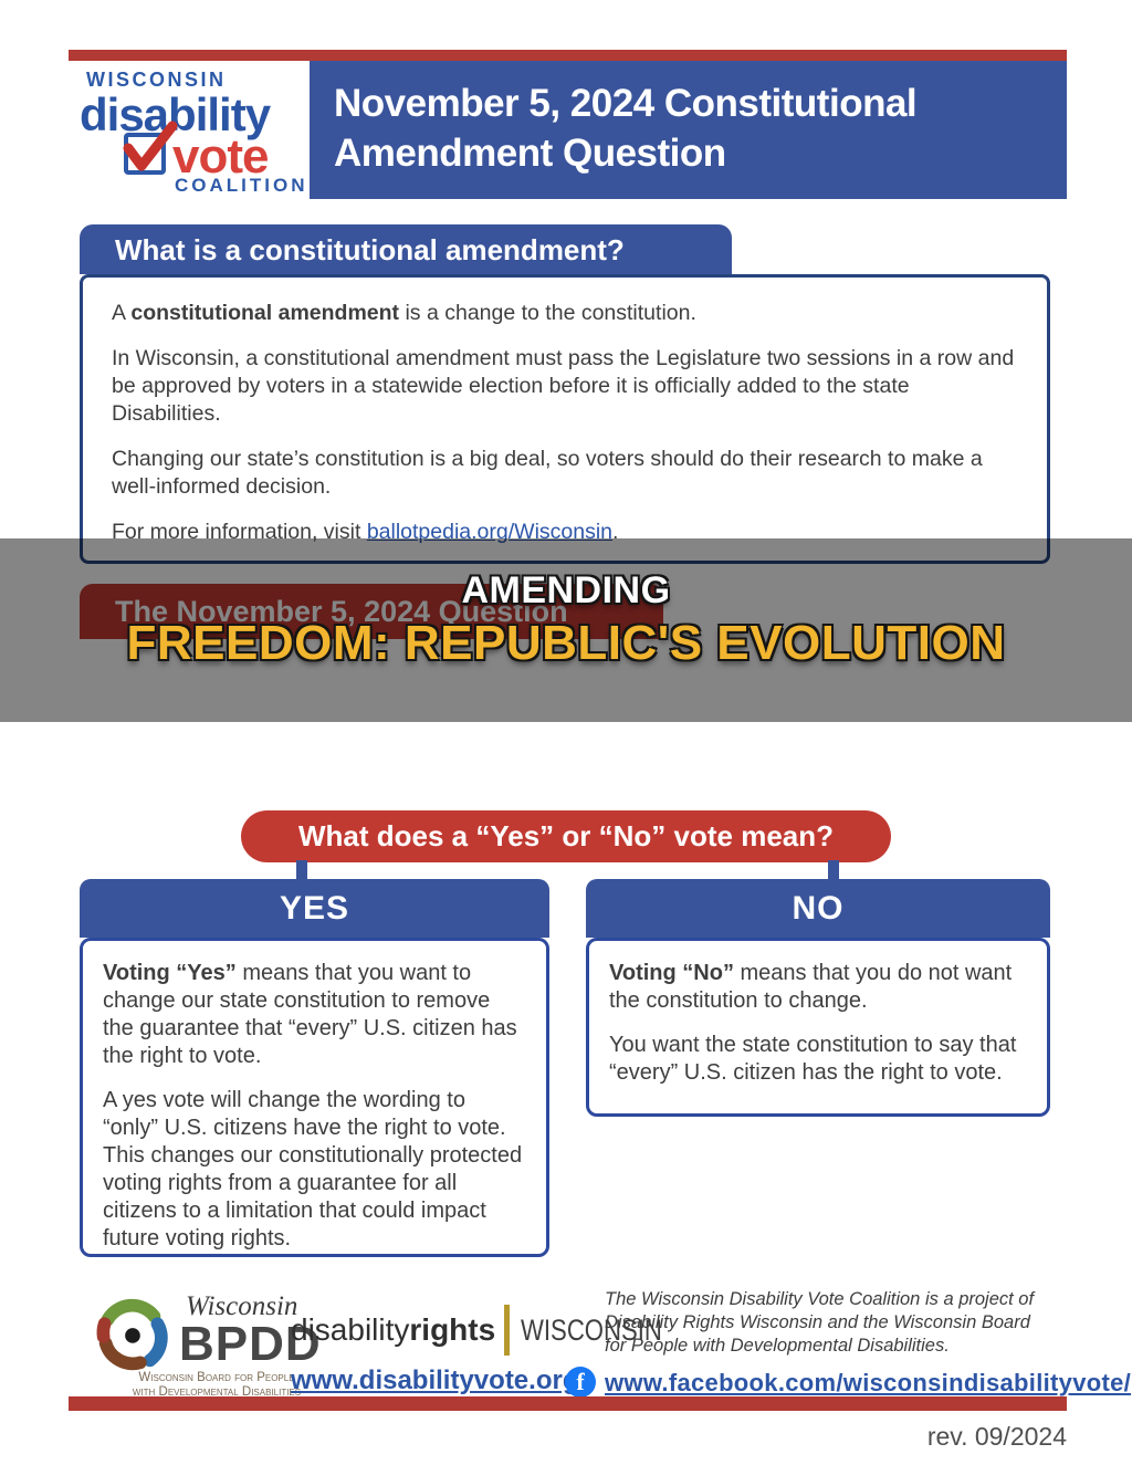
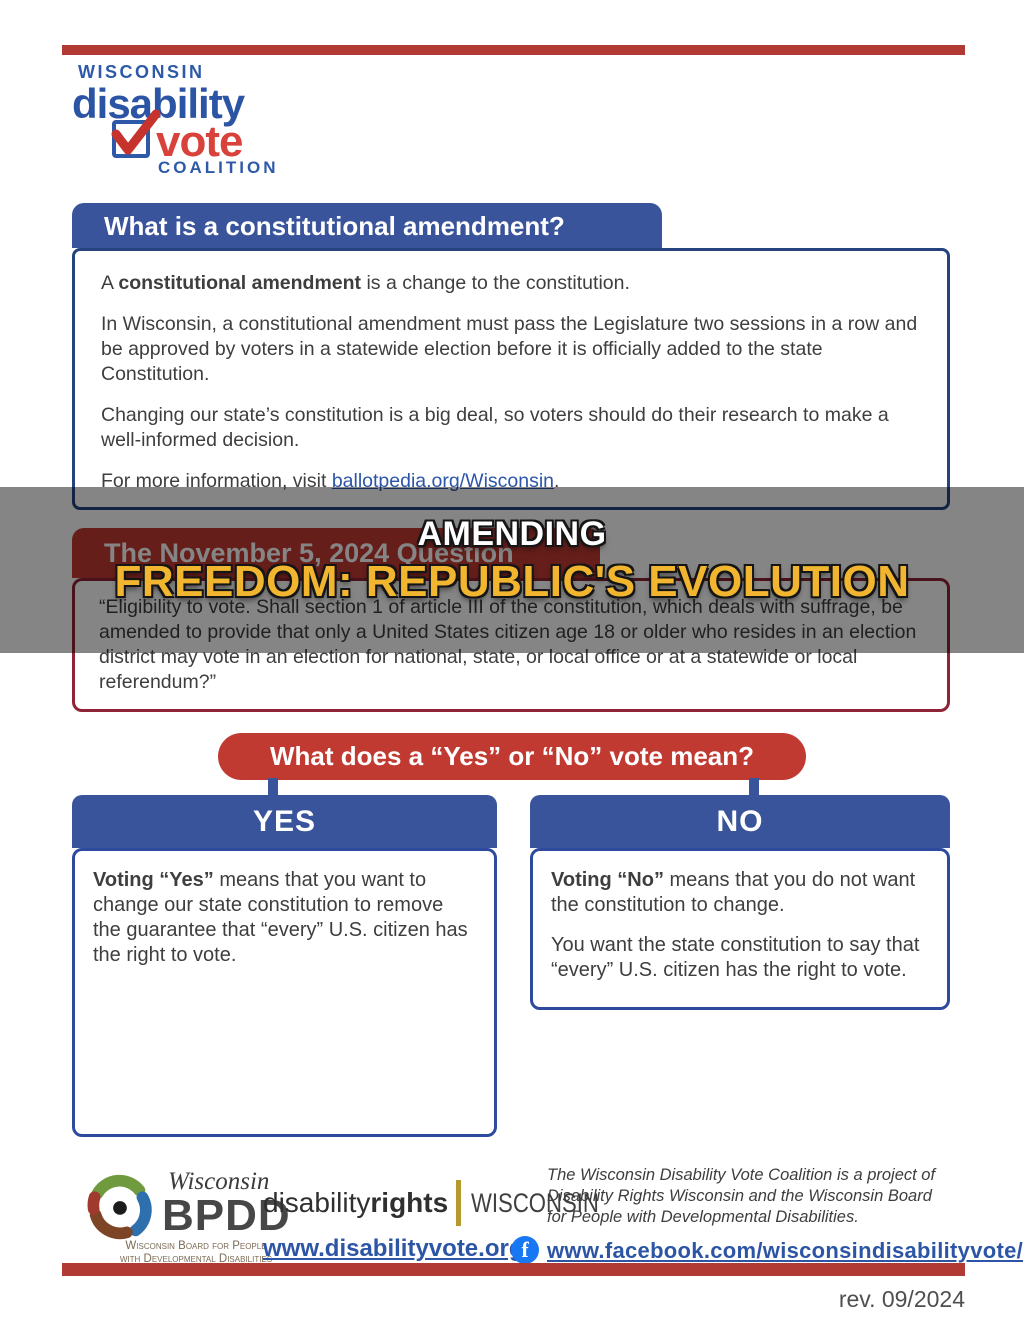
  WISCONSIN
  disability
  vote
  COALITION
- November 5, 2024 Constitutional Amendment Question
  What is a constitutional amendment?
  A constitutional amendment is a change to the constitution.
- In Wisconsin, a constitutional amendment must pass the Legislature two sessions in a row and be approved by voters in a statewide election before it is officially added to the state Disabilities.
+ In Wisconsin, a constitutional amendment must pass the Legislature two sessions in a row and be approved by voters in a statewide election before it is officially added to the state Constitution.
  Changing our state’s constitution is a big deal, so voters should do their research to make a well-informed decision.
  For more information, visit ballotpedia.org/Wisconsin.
  The November 5, 2024 Question
+ “Eligibility to vote. Shall section 1 of article III of the constitution, which deals with suffrage, be amended to provide that only a United States citizen age 18 or older who resides in an election district may vote in an election for national, state, or local office or at a statewide or local referendum?”
  What does a “Yes” or “No” vote mean?
  YES
  NO
  Voting “Yes” means that you want to change our state constitution to remove the guarantee that “every” U.S. citizen has the right to vote.
- A yes vote will change the wording to “only” U.S. citizens have the right to vote. This changes our constitutionally protected voting rights from a guarantee for all citizens to a limitation that could impact future voting rights.
  Voting “No” means that you do not want the constitution to change.
  You want the state constitution to say that “every” U.S. citizen has the right to vote.
  Wisconsin
  BPDD
  Wisconsin Board for People
  with Developmental Disabilities
  disability
  rights
  WISCONSIN
  www.disabilityvote.or
  The Wisconsin Disability Vote Coalition is a project of Disability Rights Wisconsin and the Wisconsin Board for People with Developmental Disabilities.
  f
  www.facebook.com/wisconsindisabilityvote/
  rev. 09/2024
  AMENDING
  FREEDOM: REPUBLIC'S EVOLUTION
